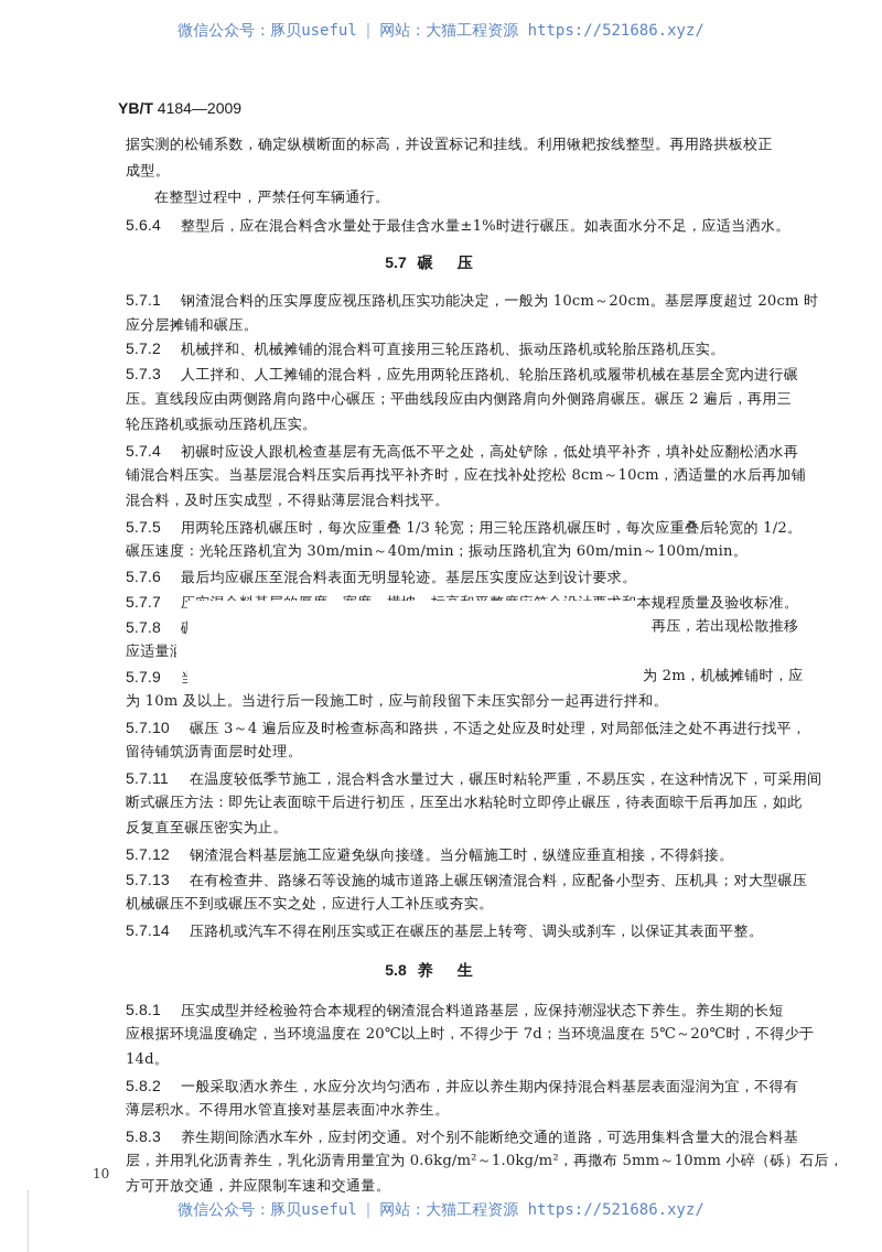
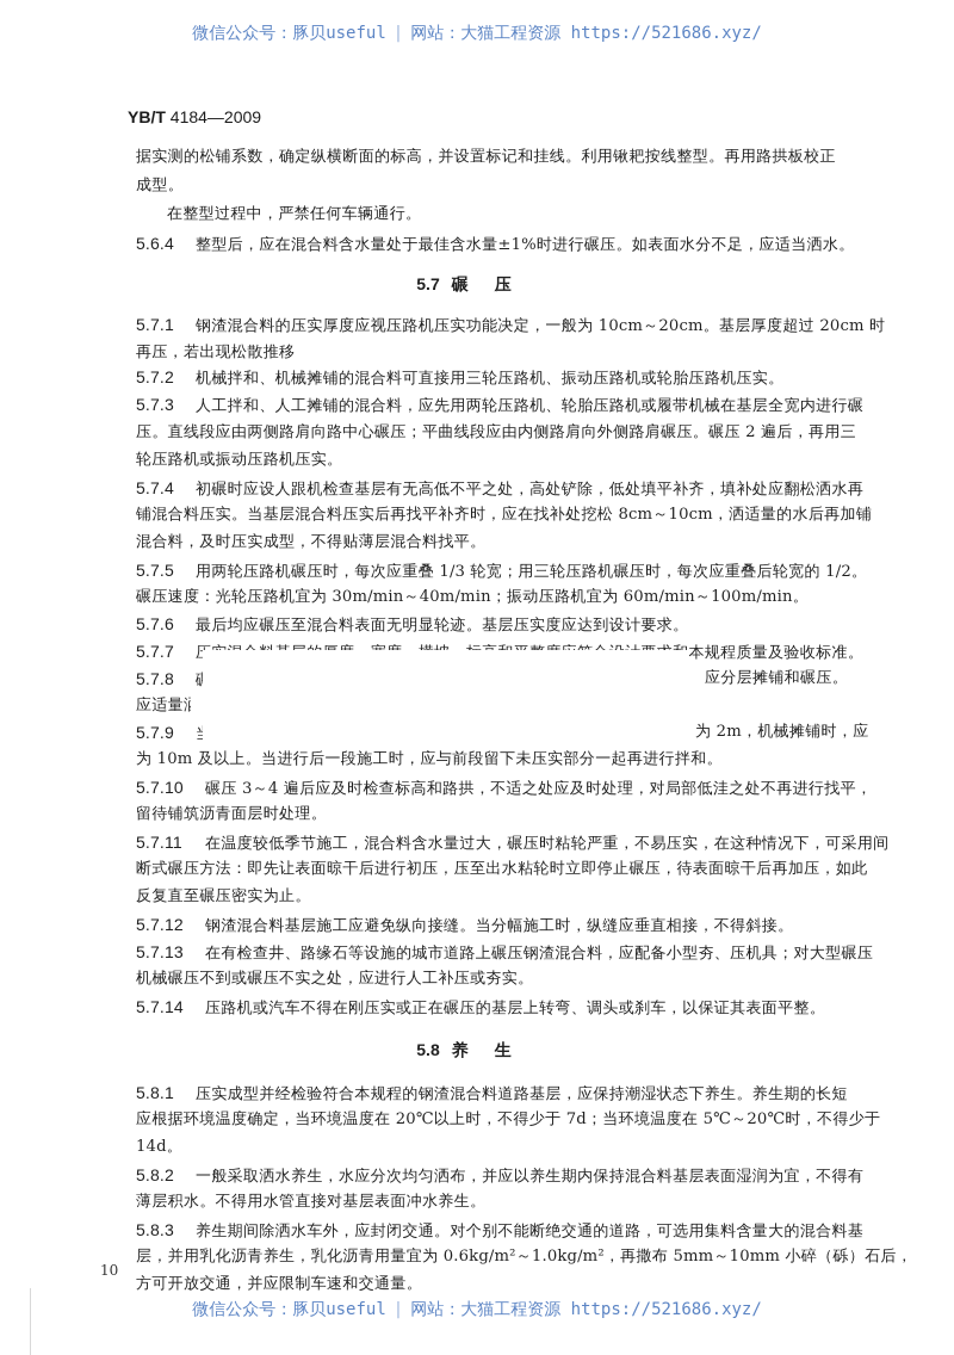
  微信公众号：豚贝useful | 网站：大猫工程资源 https://521686.xyz/
  YB/T 4184—2009
  据实测的松铺系数，确定纵横断面的标高，并设置标记和挂线。利用锹耙按线整型。再用路拱板校正
  成型。
  在整型过程中，严禁任何车辆通行。
  5.6.4 整型后，应在混合料含水量处于最佳含水量±1%时进行碾压。如表面水分不足，应适当洒水。
  5.7 碾压
  5.7.1 钢渣混合料的压实厚度应视压路机压实功能决定，一般为 10cm～20cm。基层厚度超过 20cm 时
- 应分层摊铺和碾压。
+ 再压，若出现松散推移
  5.7.2 机械拌和、机械摊铺的混合料可直接用三轮压路机、振动压路机或轮胎压路机压实。
  5.7.3 人工拌和、人工摊铺的混合料，应先用两轮压路机、轮胎压路机或履带机械在基层全宽内进行碾
  压。直线段应由两侧路肩向路中心碾压；平曲线段应由内侧路肩向外侧路肩碾压。碾压 2 遍后，再用三
  轮压路机或振动压路机压实。
  5.7.4 初碾时应设人跟机检查基层有无高低不平之处，高处铲除，低处填平补齐，填补处应翻松洒水再
  铺混合料压实。当基层混合料压实后再找平补齐时，应在找补处挖松 8cm～10cm，洒适量的水后再加铺
  混合料，及时压实成型，不得贴薄层混合料找平。
  5.7.5 用两轮压路机碾压时，每次应重叠 1/3 轮宽；用三轮压路机碾压时，每次应重叠后轮宽的 1/2。
  碾压速度：光轮压路机宜为 30m/min～40m/min；振动压路机宜为 60m/min～100m/min。
  5.7.6 最后均应碾压至混合料表面无明显轮迹。基层压实度应达到设计要求。
  5.7.8
- 再压，若出现松散推移
+ 应分层摊铺和碾压。
  5.7.9
  为 2m，机械摊铺时，应
  为 10m 及以上。当进行后一段施工时，应与前段留下未压实部分一起再进行拌和。
  5.7.10 碾压 3～4 遍后应及时检查标高和路拱，不适之处应及时处理，对局部低洼之处不再进行找平，
  留待铺筑沥青面层时处理。
  5.7.11 在温度较低季节施工，混合料含水量过大，碾压时粘轮严重，不易压实，在这种情况下，可采用间
  断式碾压方法：即先让表面晾干后进行初压，压至出水粘轮时立即停止碾压，待表面晾干后再加压，如此
  反复直至碾压密实为止。
  5.7.12 钢渣混合料基层施工应避免纵向接缝。当分幅施工时，纵缝应垂直相接，不得斜接。
  5.7.13 在有检查井、路缘石等设施的城市道路上碾压钢渣混合料，应配备小型夯、压机具；对大型碾压
  机械碾压不到或碾压不实之处，应进行人工补压或夯实。
  5.7.14 压路机或汽车不得在刚压实或正在碾压的基层上转弯、调头或刹车，以保证其表面平整。
  5.8 养生
  5.8.1 压实成型并经检验符合本规程的钢渣混合料道路基层，应保持潮湿状态下养生。养生期的长短
  应根据环境温度确定，当环境温度在 20℃以上时，不得少于 7d；当环境温度在 5℃～20℃时，不得少于
  14d。
  5.8.2 一般采取洒水养生，水应分次均匀洒布，并应以养生期内保持混合料基层表面湿润为宜，不得有
  薄层积水。不得用水管直接对基层表面冲水养生。
  5.8.3 养生期间除洒水车外，应封闭交通。对个别不能断绝交通的道路，可选用集料含量大的混合料基
  层，并用乳化沥青养生，乳化沥青用量宜为 0.6kg/m²～1.0kg/m²，再撒布 5mm～10mm 小碎（砾）石后，
  方可开放交通，并应限制车速和交通量。
  10
  微信公众号：豚贝useful | 网站：大猫工程资源 https://521686.xyz/
